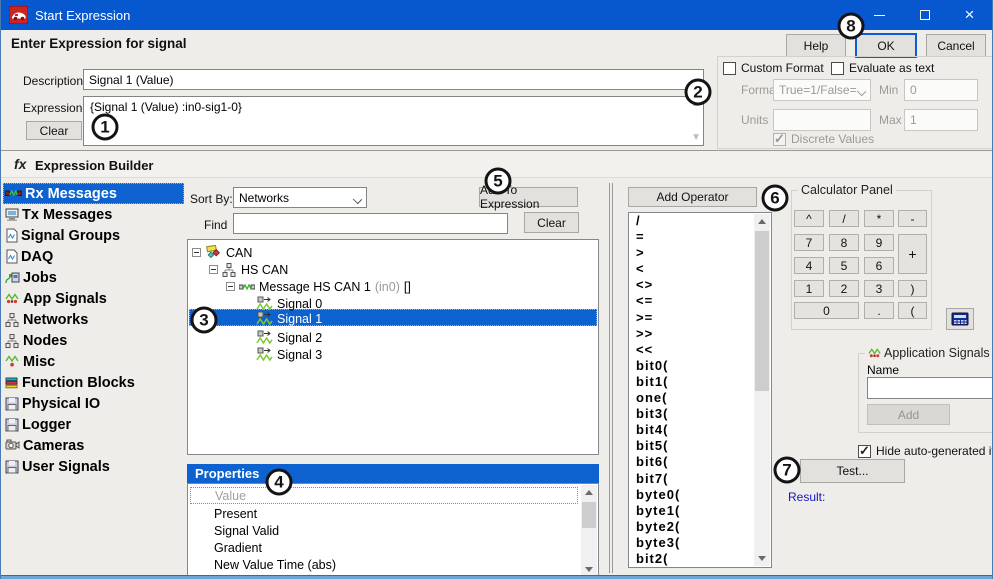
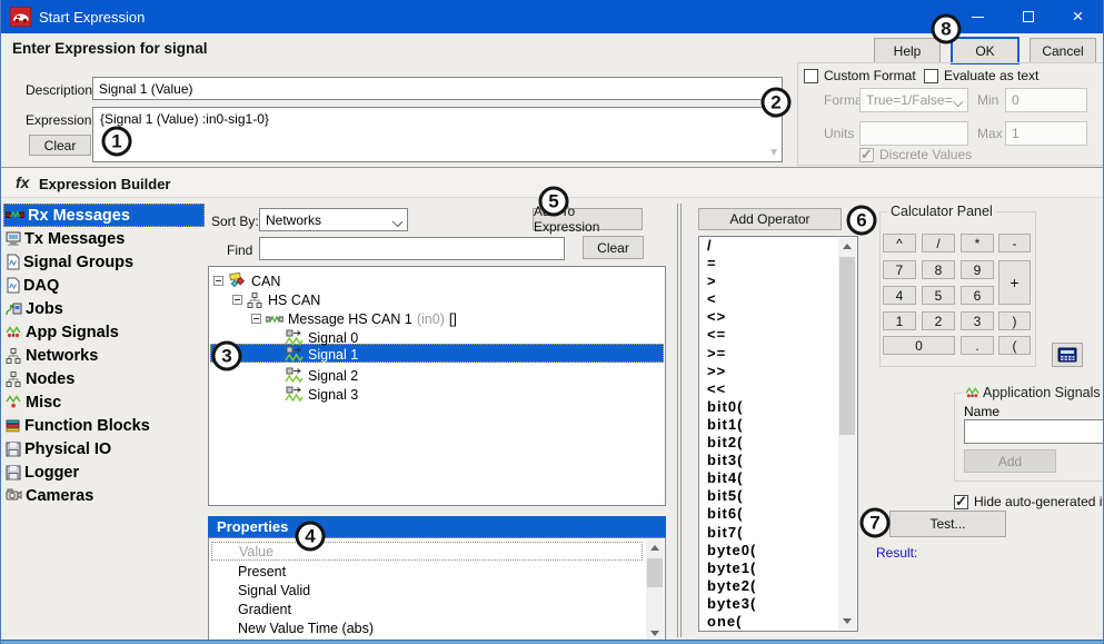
  Start Expression
  ×
  Enter Expression for signal
  Help
  OK
  Cancel
  Description
  Signal 1 (Value)
  Expression
  {Signal 1 (Value) :in0-sig1-0}
  ▼
  Clear
  Custom Format
  Evaluate as text
  True=1/False=
  Min
  0
  Units
  Max
  1
  Discrete Values
  fx
  Expression Builder
  Rx Messages
  Tx Messages
  Signal Groups
  DAQ
  Jobs
  App Signals
  Networks
  Nodes
  Misc
  Function Blocks
  Physical IO
  Logger
  Cameras
- User Signals
  Sort By:
  Networks
  Ao Expression
  Find
  Clear
  CAN
  HS CAN
  Message HS CAN 1
  (in0)
  []
  Signal 0
  Signal 1
  Signal 2
  Signal 3
  Properties
  Value
  Present
  Signal Valid
  Gradient
  New Value Time (abs)
  Add Operator
  /
  =
  >
  <
  <>
  <=
  >=
  >>
  <<
  bit0(
  bit1(
- one(
+ bit2(
  bit3(
  bit4(
  bit5(
  bit6(
  bit7(
  byte0(
  byte1(
  byte2(
  byte3(
- bit2(
+ one(
  Calculator Panel
  ^
  /
  *
  -
  7
  8
  9
  +
  4
  5
  6
  1
  2
  3
  )
  0
  .
  (
  Application Signals
  Name
  Add
  Hide auto-generated i
  Test...
  Result:
  1
  2
  3
  4
  5
  6
  7
  8
